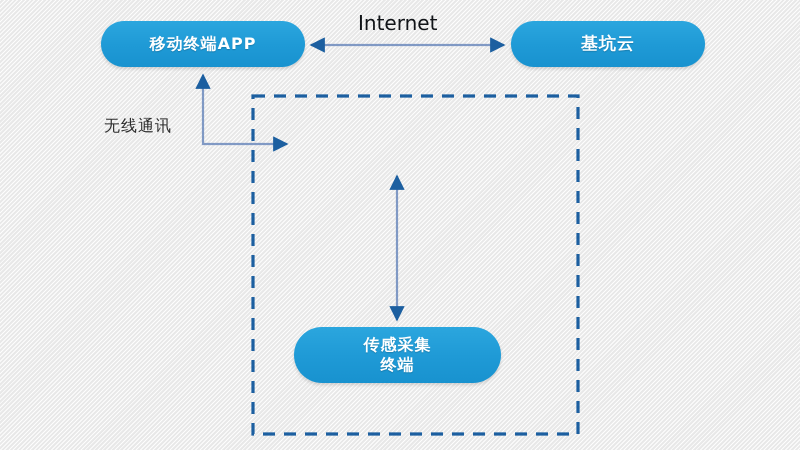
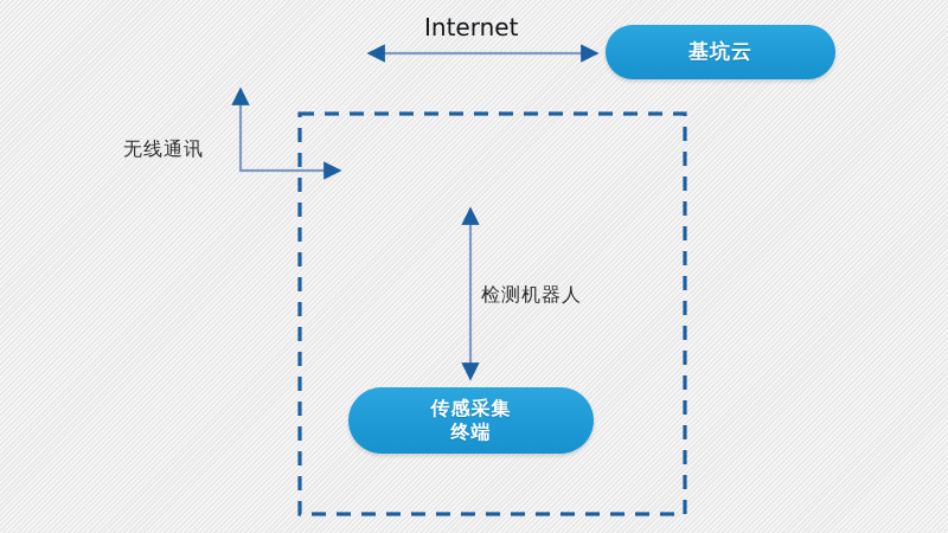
- 移动终端APP
  基坑云
  传感采集
  终端
  Internet
  无线通讯
+ 检测机器人
